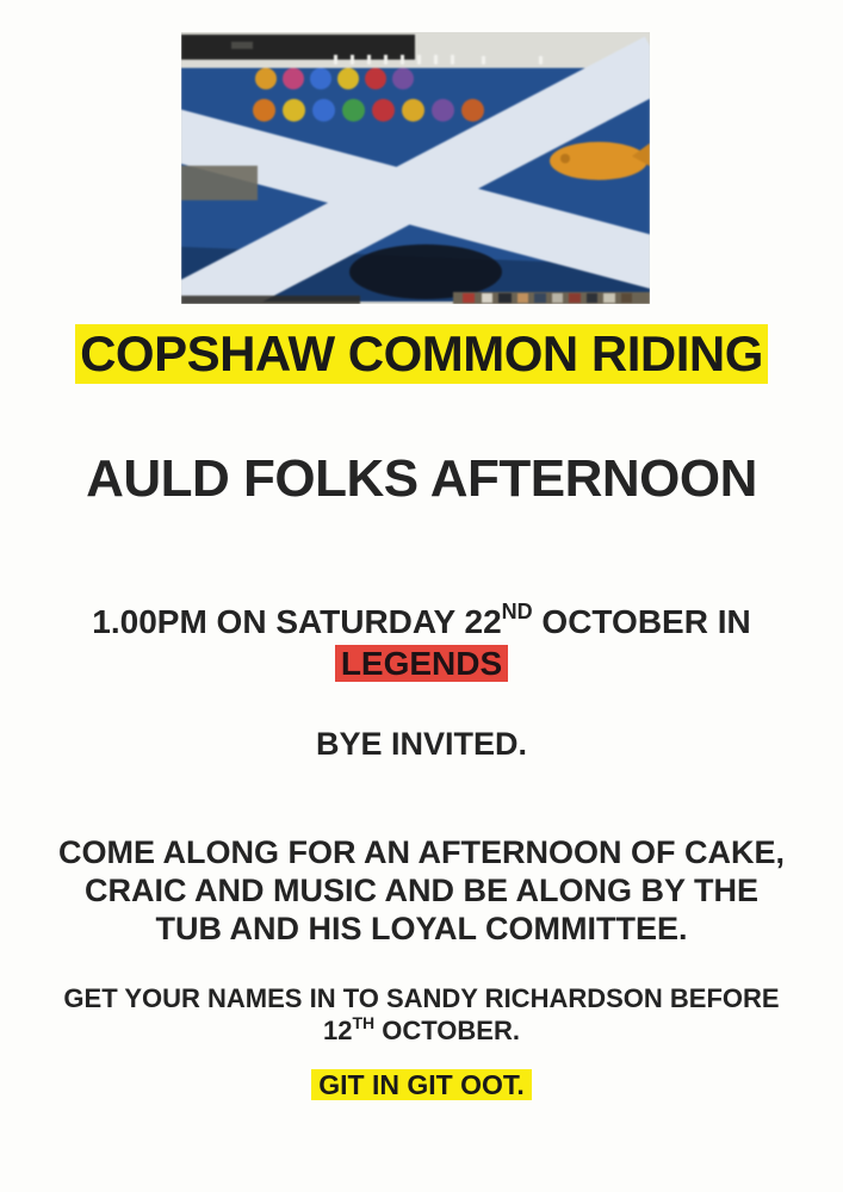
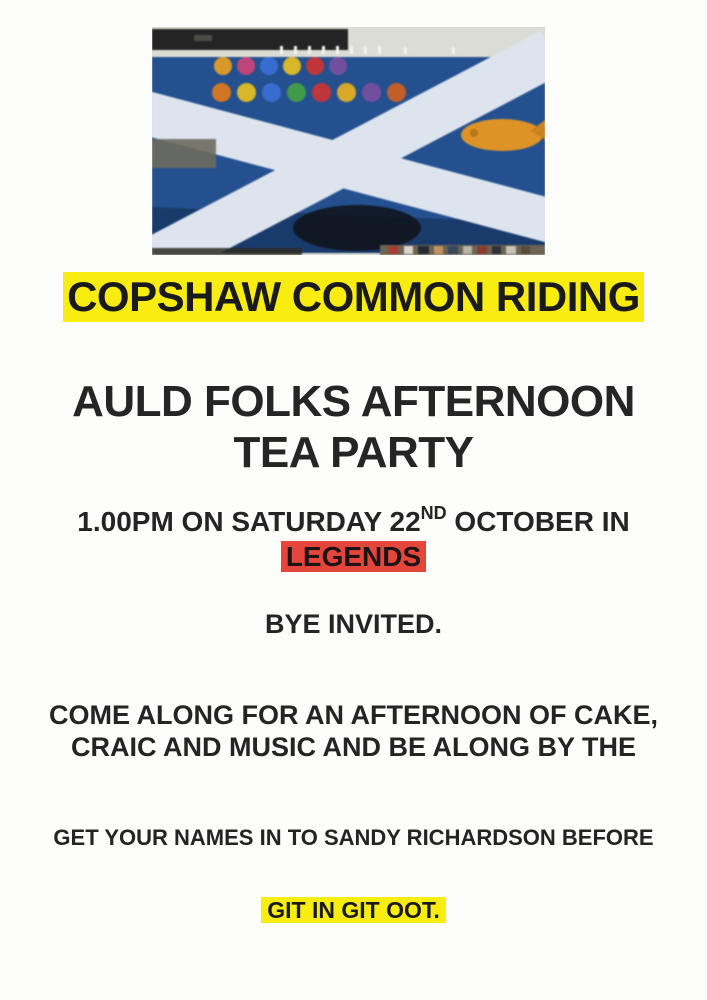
  COPSHAW COMMON RIDING
  AULD FOLKS AFTERNOON
+ TEA PARTY
  1.00PM ON SATURDAY 22ND OCTOBER IN
  LEGENDS
  BYE INVITED.
  COME ALONG FOR AN AFTERNOON OF CAKE,
  CRAIC AND MUSIC AND BE ALONG BY THE
- TUB AND HIS LOYAL COMMITTEE.
  GET YOUR NAMES IN TO SANDY RICHARDSON BEFORE
- 12TH OCTOBER.
  GIT IN GIT OOT.
